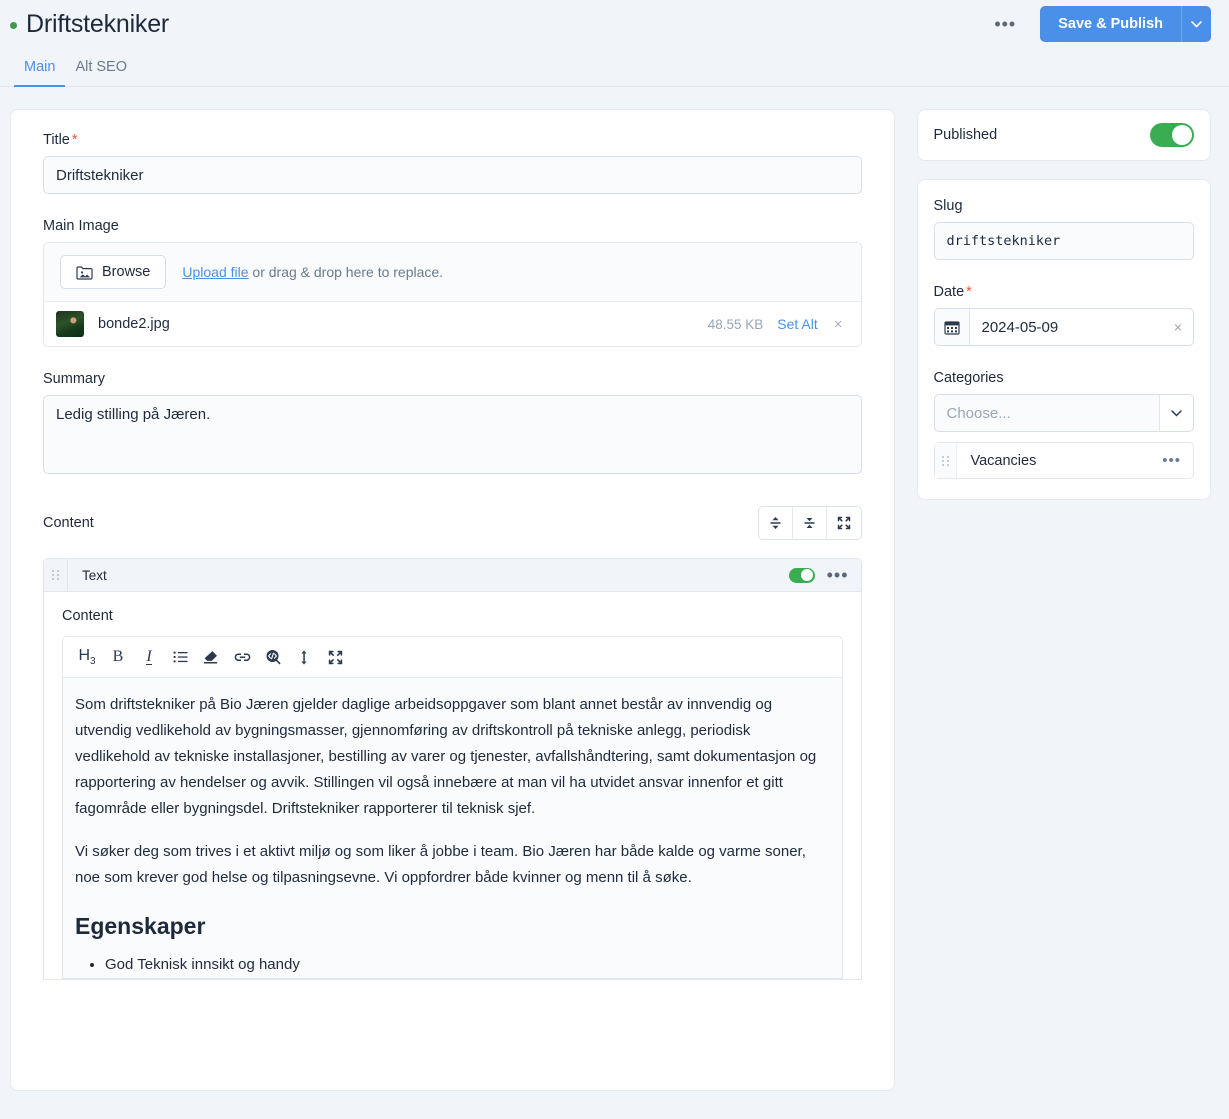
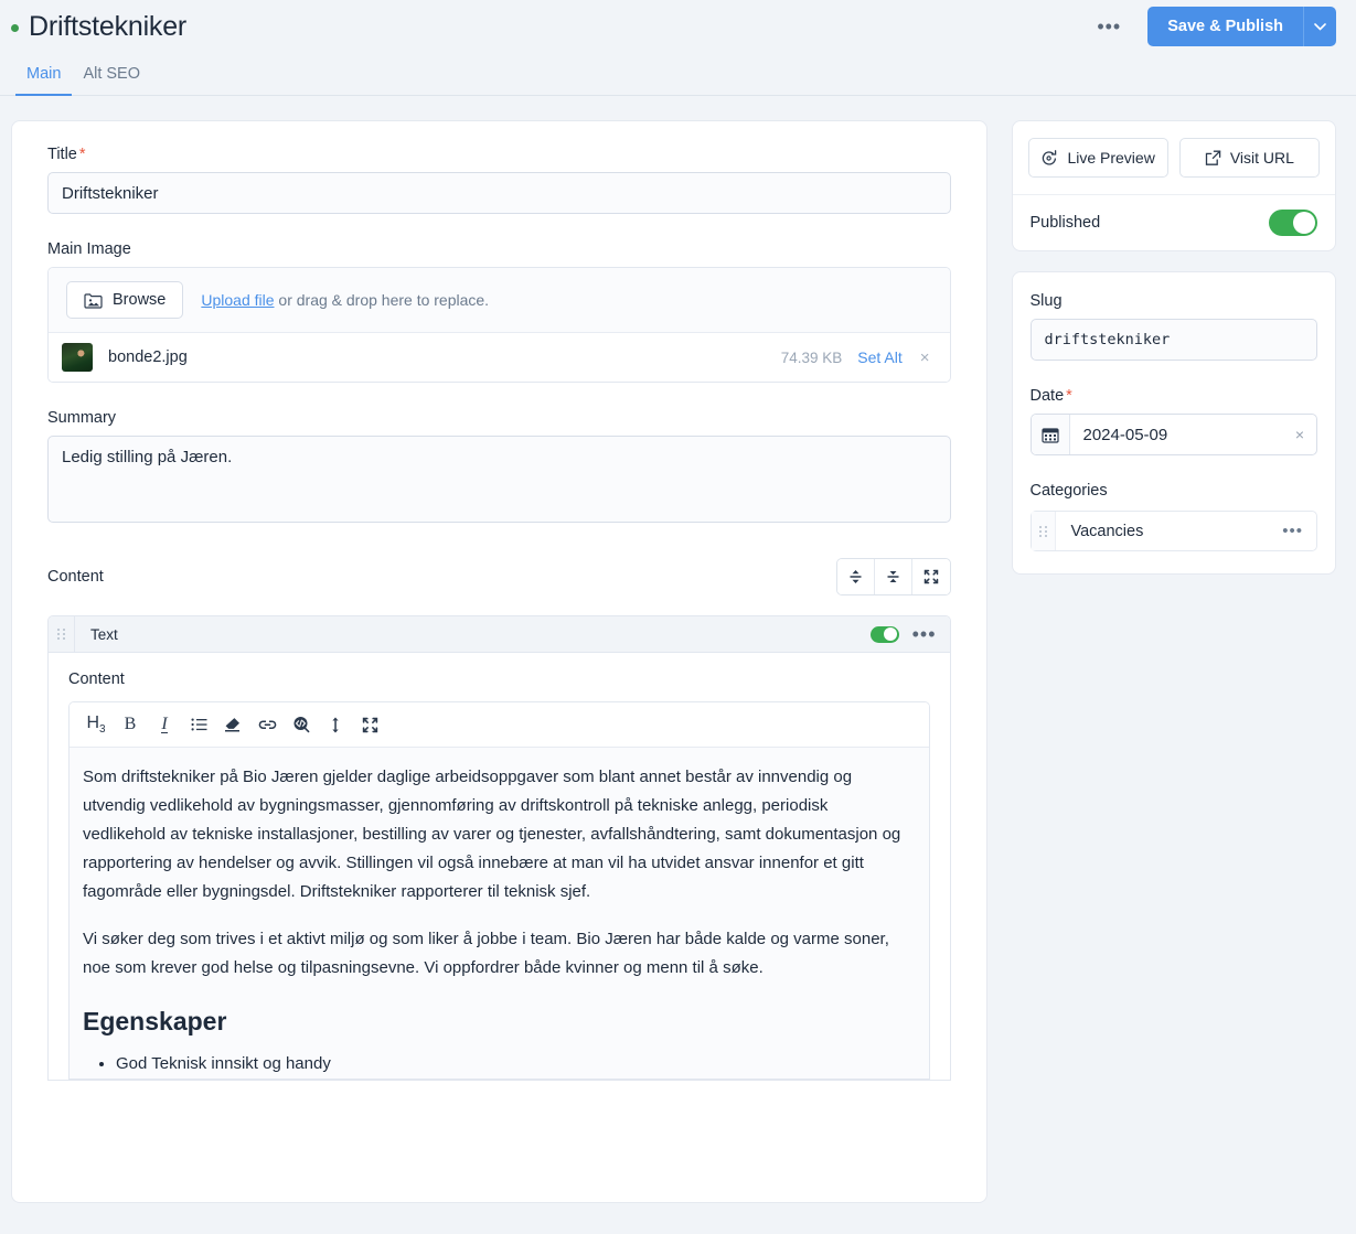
  Driftstekniker
  •••
  Save & Publish
  Main
  Alt SEO
  Title *
  Driftstekniker
  Main Image
  Browse
  Upload file or drag & drop here to replace.
  bonde2.jpg
- 48.55 KB
+ 74.39 KB
  Set Alt
  ×
  Summary
  Ledig stilling på Jæren.
  Content
  Text
  •••
  Content
  H3
  B
  I
  Som driftstekniker på Bio Jæren gjelder daglige arbeidsoppgaver som blant annet består av innvendig og utvendig vedlikehold av bygningsmasser, gjennomføring av driftskontroll på tekniske anlegg, periodisk vedlikehold av tekniske installasjoner, bestilling av varer og tjenester, avfallshåndtering, samt dokumentasjon og rapportering av hendelser og avvik. Stillingen vil også innebære at man vil ha utvidet ansvar innenfor et gitt fagområde eller bygningsdel. Driftstekniker rapporterer til teknisk sjef.
  Vi søker deg som trives i et aktivt miljø og som liker å jobbe i team. Bio Jæren har både kalde og varme soner, noe som krever god helse og tilpasningsevne. Vi oppfordrer både kvinner og menn til å søke.
  Egenskaper
  God Teknisk innsikt og handy
+ Live Preview
+ Visit URL
  Published
  Slug
  driftstekniker
  Date *
  2024-05-09
  ×
  Categories
- Choose...
  Vacancies
  •••
